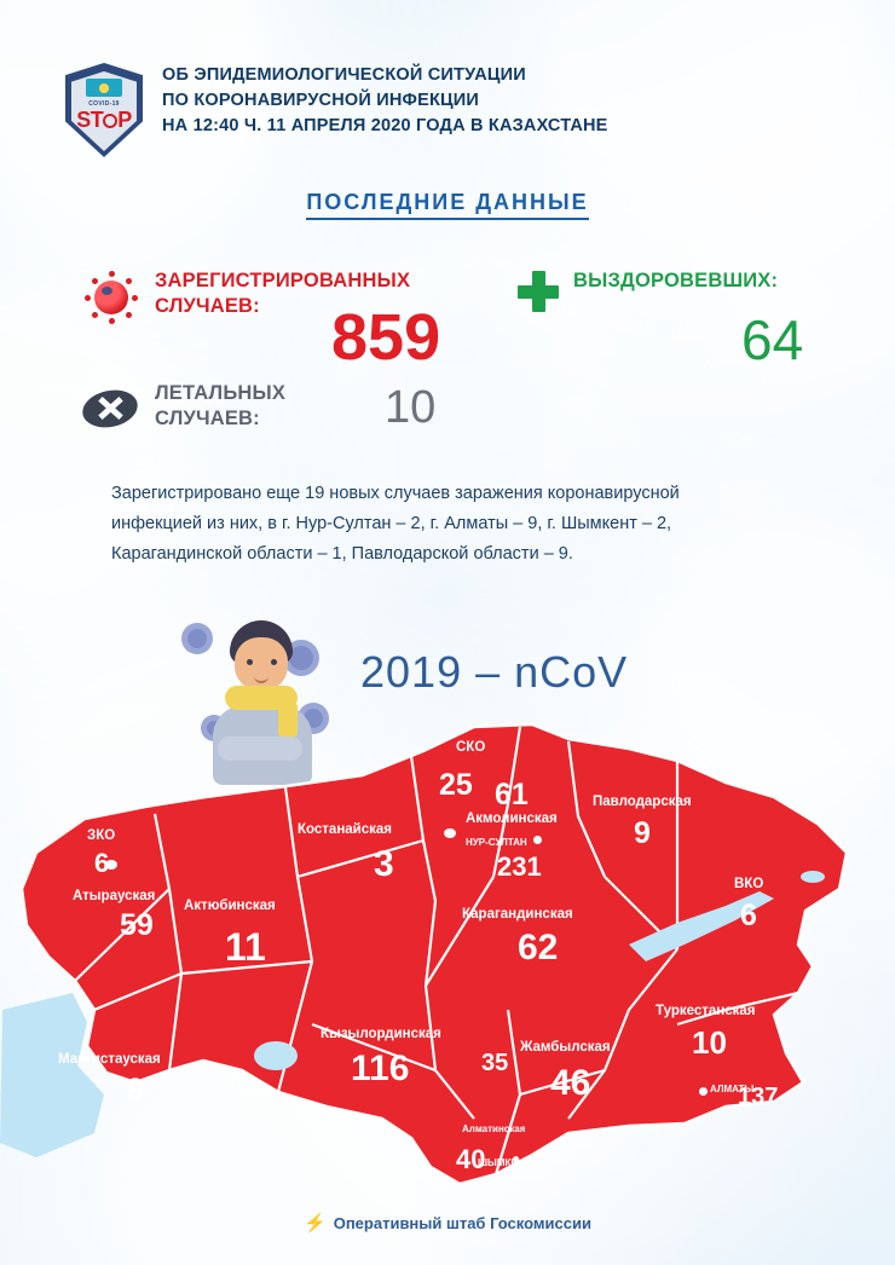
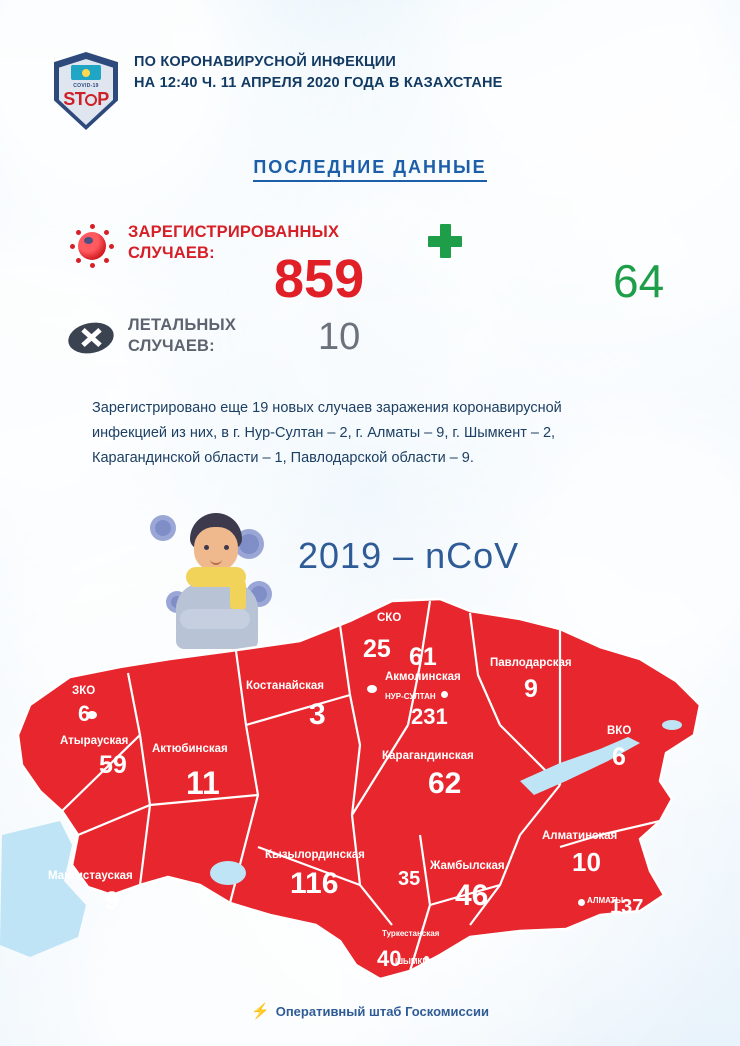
  ST P
- ОБ ЭПИДЕМИОЛОГИЧЕСКОЙ СИТУАЦИИ
  ПО КОРОНАВИРУСНОЙ ИНФЕКЦИИ
  НА 12:40 Ч. 11 АПРЕЛЯ 2020 ГОДА В КАЗАХСТАНЕ
  ПОСЛЕДНИЕ ДАННЫЕ
  ЗАРЕГИСТРИРОВАННЫХ
  СЛУЧАЕВ:
  859
- ВЫЗДОРОВЕВШИХ:
  64
  ЛЕТАЛЬНЫХ
  СЛУЧАЕВ:
  10
  Зарегистрировано еще 19 новых случаев заражения коронавирусной инфекцией из них, в г. Нур-Султан – 2, г. Алматы – 9, г. Шымкент – 2, Карагандинской области – 1, Павлодарской области – 9.
  2019 – nCoV
  ЗКО
  6
  Атырауская
  59
  Мангистауская
  9
  Актюбинская
  11
  Костанайская
  3
  СКО
  25
  Акмолинская
  61
  Павлодарская
  9
  ВКО
  6
  Карагандинская
  62
  Кызылординская
  116
  Жамбылская
  46
- Алматинская
+ Туркестанская
  40
- Туркестанская
+ Алматинская
  10
  35
  231
  137
  НУР-СУЛТАН
  АЛМАТЫ
  ШЫМКЕНТ
  ⚡ Оперативный штаб Госкомиссии
